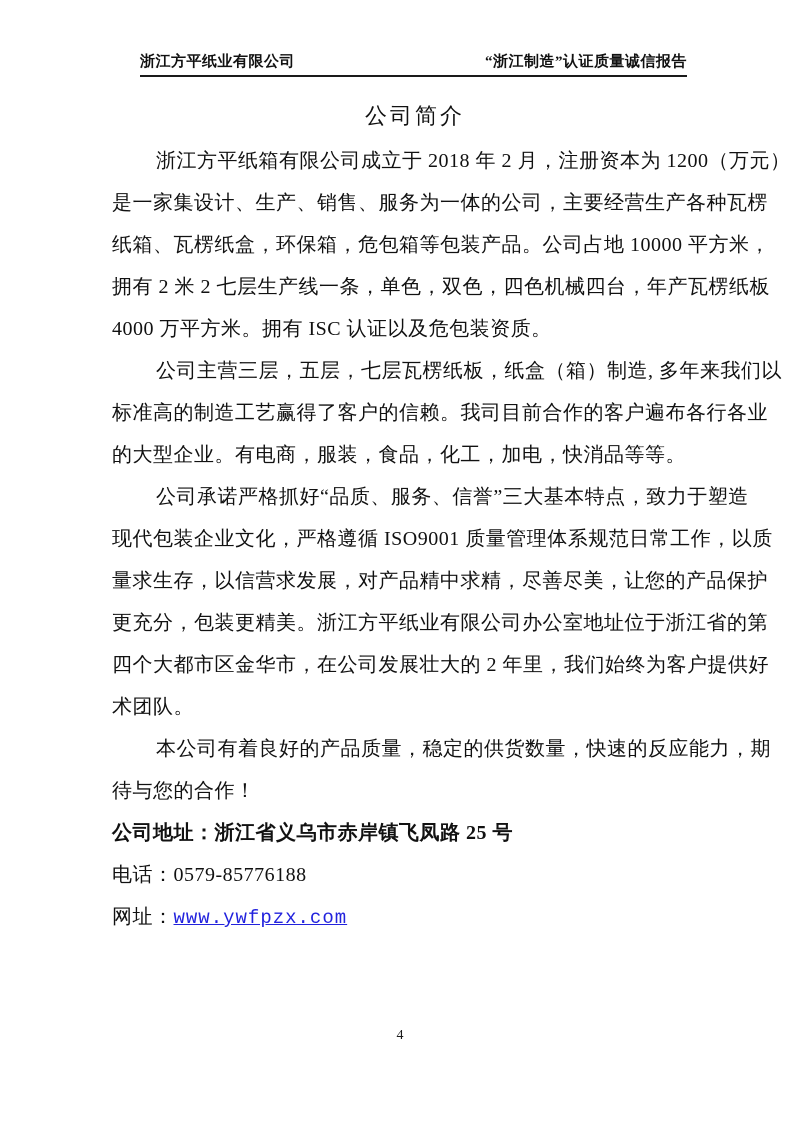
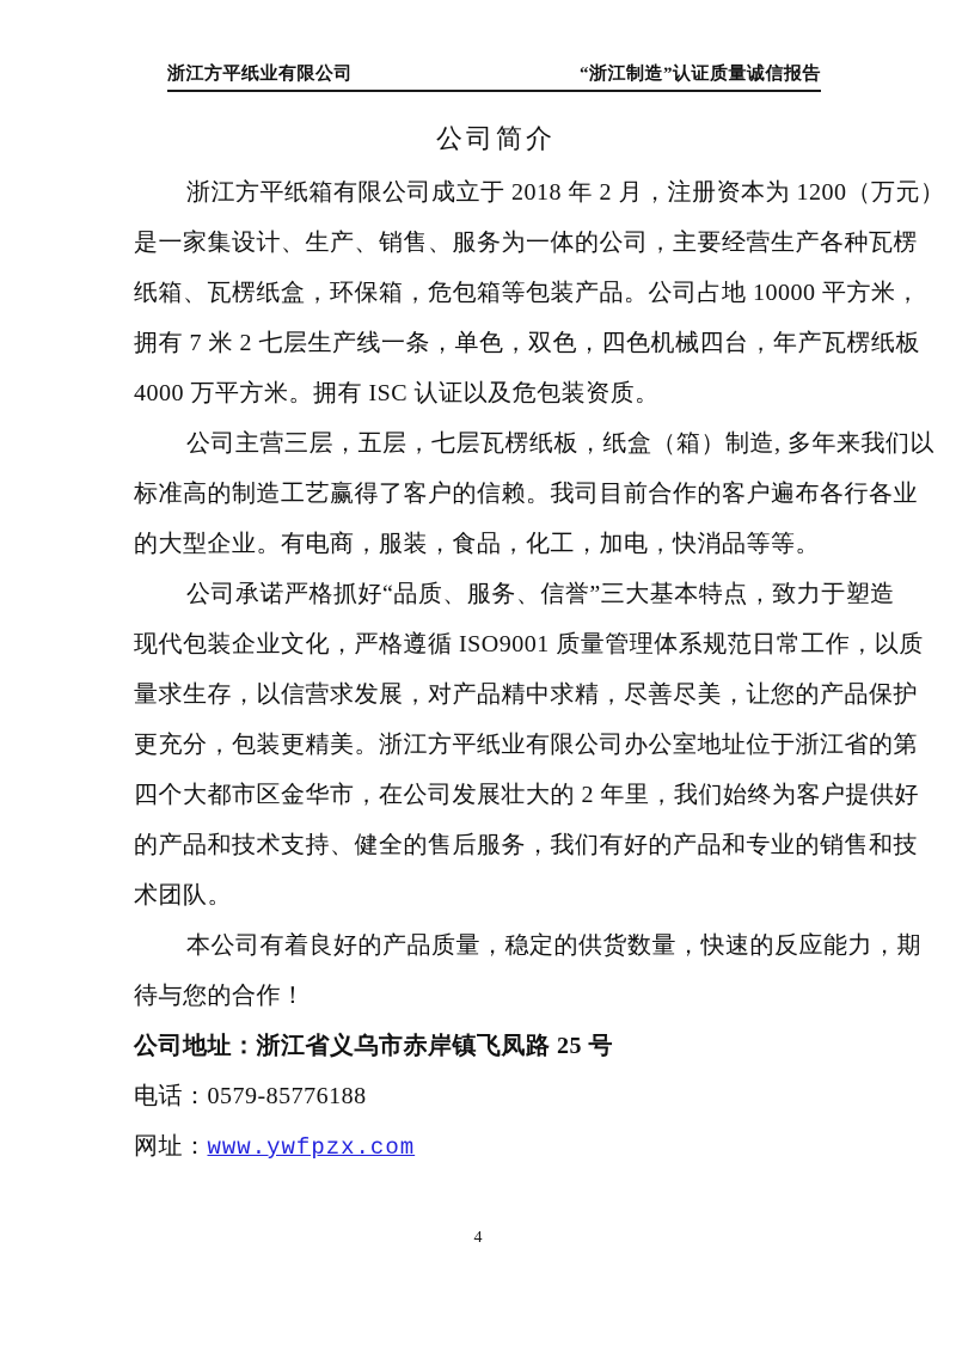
  浙江方平纸业有限公司
  “浙江制造”认证质量诚信报告
  公司简介
  浙江方平纸箱有限公司成立于 2018 年 2 月，注册资本为 1200（万元）
  是一家集设计、生产、销售、服务为一体的公司，主要经营生产各种瓦楞
  纸箱、瓦楞纸盒，环保箱，危包箱等包装产品。公司占地 10000 平方米，
- 拥有 2 米 2 七层生产线一条，单色，双色，四色机械四台，年产瓦楞纸板
+ 拥有 7 米 2 七层生产线一条，单色，双色，四色机械四台，年产瓦楞纸板
  4000 万平方米。拥有 ISC 认证以及危包装资质。
  公司主营三层，五层，七层瓦楞纸板，纸盒（箱）制造, 多年来我们以
  标准高的制造工艺赢得了客户的信赖。我司目前合作的客户遍布各行各业
  的大型企业。有电商，服装，食品，化工，加电，快消品等等。
  公司承诺严格抓好“品质、服务、信誉”三大基本特点，致力于塑造
  现代包装企业文化，严格遵循 ISO9001 质量管理体系规范日常工作，以质
  量求生存，以信营求发展，对产品精中求精，尽善尽美，让您的产品保护
  更充分，包装更精美。浙江方平纸业有限公司办公室地址位于浙江省的第
  四个大都市区金华市，在公司发展壮大的 2 年里，我们始终为客户提供好
+ 的产品和技术支持、健全的售后服务，我们有好的产品和专业的销售和技
  术团队。
  本公司有着良好的产品质量，稳定的供货数量，快速的反应能力，期
  待与您的合作！
  公司地址：浙江省义乌市赤岸镇飞凤路 25 号
  电话：0579-85776188
  网址：www.ywfpzx.com
  4
